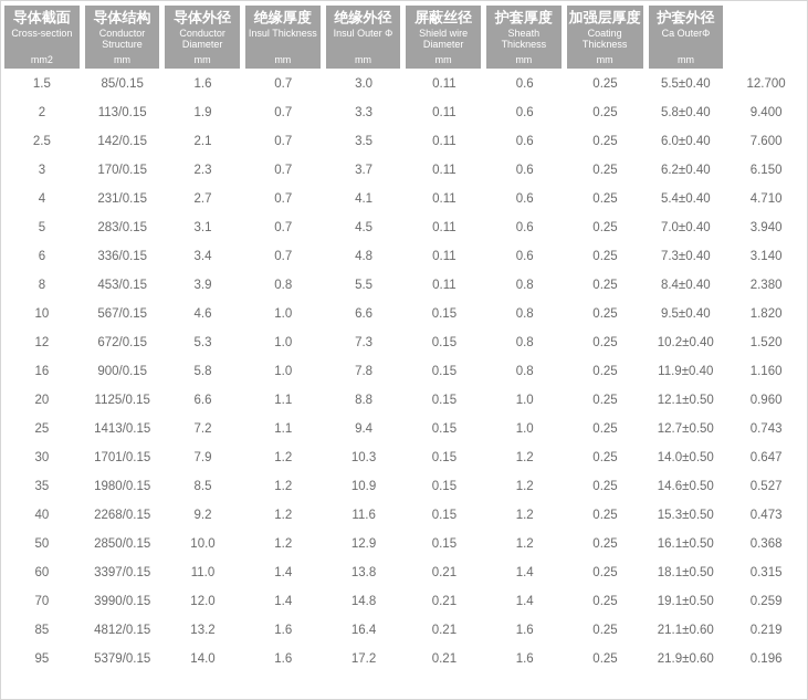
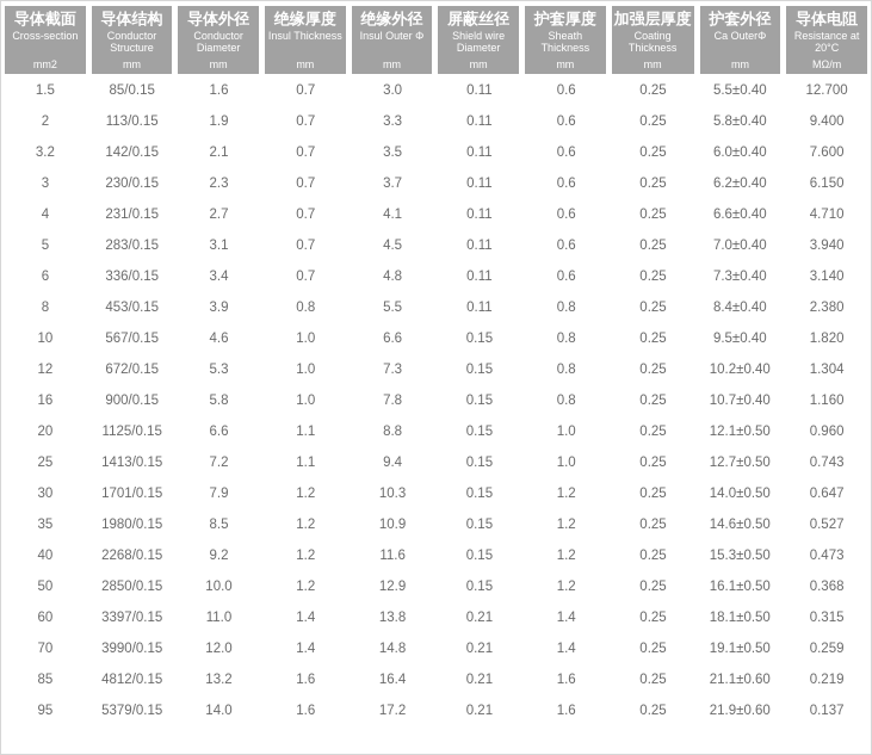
  导体截面
  Cross-section
  mm2
  导体结构
  Conductor Structure
  mm
  导体外径
  Conductor Diameter
  mm
  绝缘厚度
  Insul Thickness
  mm
  绝缘外径
  Insul Outer Φ
  mm
  屏蔽丝径
  Shield wire Diameter
  mm
  护套厚度
  Sheath Thickness
  mm
  加强层厚度
  Coating Thickness
  mm
  护套外径
  Ca OuterΦ
  mm
+ 导体电阻
+ Resistance at 20°C
+ MΩ/m
  1.5
  85/0.15
  1.6
  0.7
  3.0
  0.11
  0.6
  0.25
  5.5±0.40
  12.700
  2
  113/0.15
  1.9
  0.7
  3.3
  0.11
  0.6
  0.25
  5.8±0.40
  9.400
- 2.5
+ 3.2
  142/0.15
  2.1
  0.7
  3.5
  0.11
  0.6
  0.25
  6.0±0.40
  7.600
  3
- 170/0.15
+ 230/0.15
  2.3
  0.7
  3.7
  0.11
  0.6
  0.25
  6.2±0.40
  6.150
  4
  231/0.15
  2.7
  0.7
  4.1
  0.11
  0.6
  0.25
- 5.4±0.40
+ 6.6±0.40
  4.710
  5
  283/0.15
  3.1
  0.7
  4.5
  0.11
  0.6
  0.25
  7.0±0.40
  3.940
  6
  336/0.15
  3.4
  0.7
  4.8
  0.11
  0.6
  0.25
  7.3±0.40
  3.140
  8
  453/0.15
  3.9
  0.8
  5.5
  0.11
  0.8
  0.25
  8.4±0.40
  2.380
  10
  567/0.15
  4.6
  1.0
  6.6
  0.15
  0.8
  0.25
  9.5±0.40
  1.820
  12
  672/0.15
  5.3
  1.0
  7.3
  0.15
  0.8
  0.25
  10.2±0.40
- 1.520
+ 1.304
  16
  900/0.15
  5.8
  1.0
  7.8
  0.15
  0.8
  0.25
- 11.9±0.40
+ 10.7±0.40
  1.160
  20
  1125/0.15
  6.6
  1.1
  8.8
  0.15
  1.0
  0.25
  12.1±0.50
  0.960
  25
  1413/0.15
  7.2
  1.1
  9.4
  0.15
  1.0
  0.25
  12.7±0.50
  0.743
  30
  1701/0.15
  7.9
  1.2
  10.3
  0.15
  1.2
  0.25
  14.0±0.50
  0.647
  35
  1980/0.15
  8.5
  1.2
  10.9
  0.15
  1.2
  0.25
  14.6±0.50
  0.527
  40
  2268/0.15
  9.2
  1.2
  11.6
  0.15
  1.2
  0.25
  15.3±0.50
  0.473
  50
  2850/0.15
  10.0
  1.2
  12.9
  0.15
  1.2
  0.25
  16.1±0.50
  0.368
  60
  3397/0.15
  11.0
  1.4
  13.8
  0.21
  1.4
  0.25
  18.1±0.50
  0.315
  70
  3990/0.15
  12.0
  1.4
  14.8
  0.21
  1.4
  0.25
  19.1±0.50
  0.259
  85
  4812/0.15
  13.2
  1.6
  16.4
  0.21
  1.6
  0.25
  21.1±0.60
  0.219
  95
  5379/0.15
  14.0
  1.6
  17.2
  0.21
  1.6
  0.25
  21.9±0.60
- 0.196
+ 0.137
